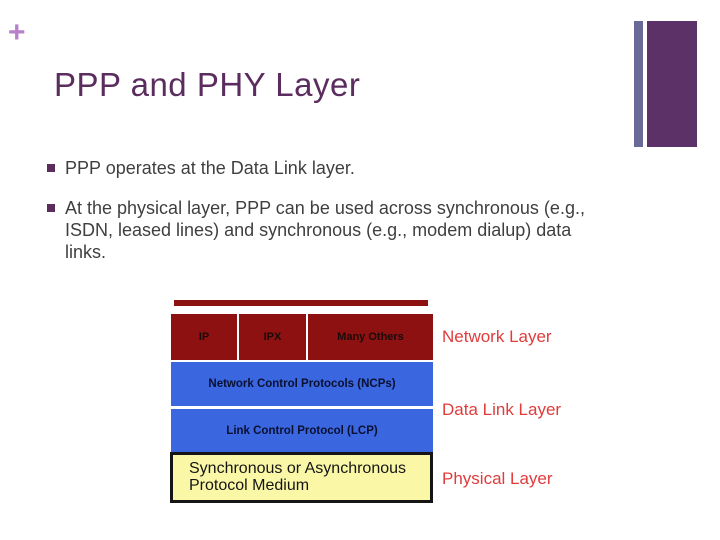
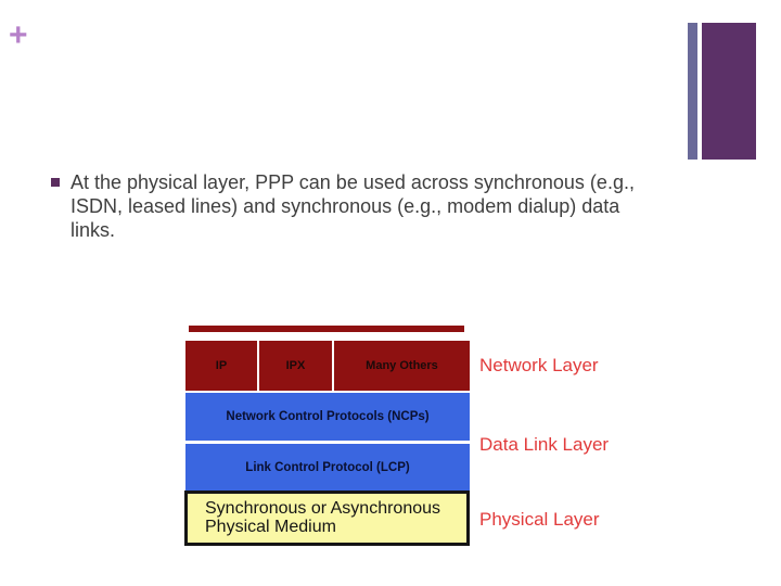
  +
- PPP and PHY Layer
- PPP operates at the Data Link layer.
  At the physical layer, PPP can be used across synchronous (e.g., ISDN, leased lines) and synchronous (e.g., modem dialup) data links.
  IP
  IPX
  Many Others
  Network Control Protocols (NCPs)
  Link Control Protocol (LCP)
- Synchronous or Asynchronous Protocol Medium
+ Synchronous or Asynchronous Physical Medium
  Network Layer
  Data Link Layer
  Physical Layer
